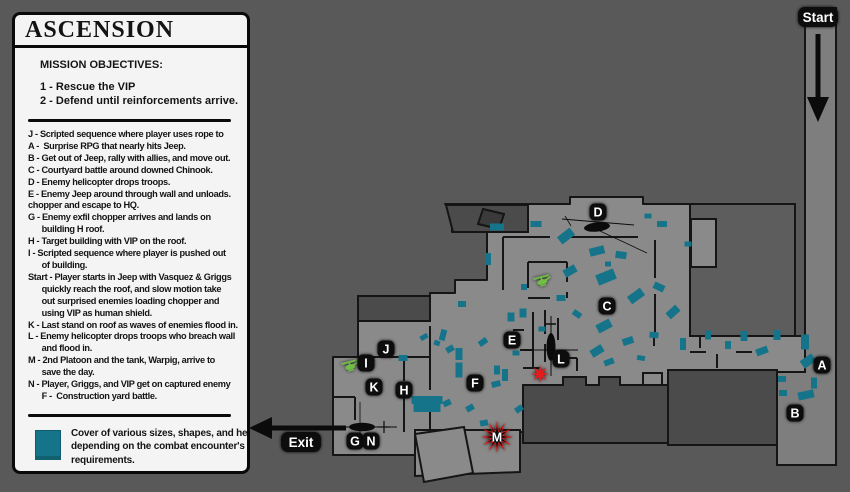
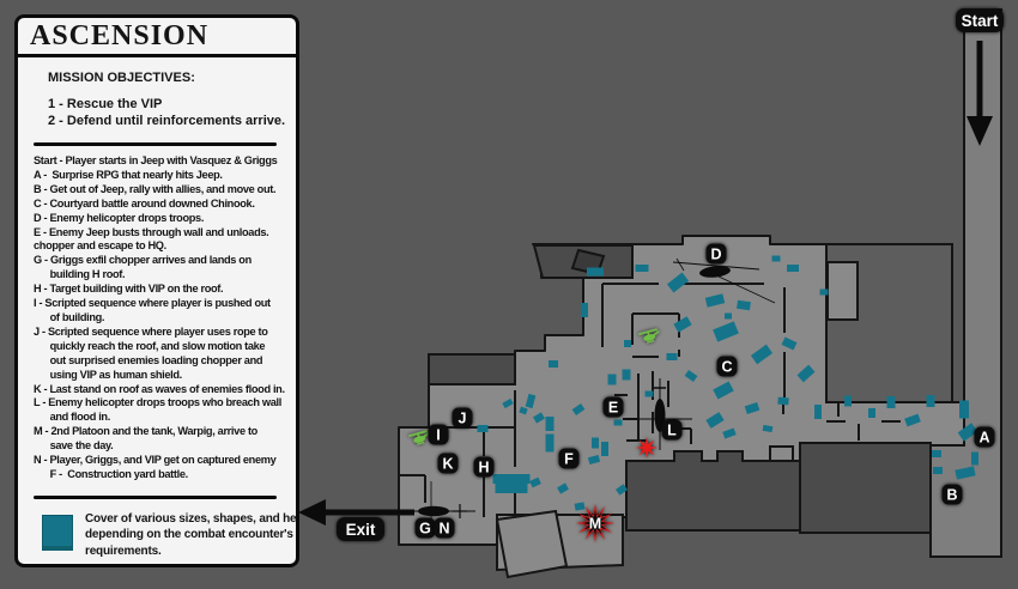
  M
  A
  B
  C
  D
  E
  F
  G
  H
  I
  J
  K
  L
  N
  Start
  Exit
  ASCENSION
  MISSION OBJECTIVES:
  1 - Rescue the VIP
  2 - Defend until reinforcements arrive.
- J - Scripted sequence where player uses rope to
+ Start - Player starts in Jeep with Vasquez & Griggs
  A - Surprise RPG that nearly hits Jeep.
  B - Get out of Jeep, rally with allies, and move out.
  C - Courtyard battle around downed Chinook.
  D - Enemy helicopter drops troops.
- E - Enemy Jeep around through wall and unloads.
+ E - Enemy Jeep busts through wall and unloads.
  chopper and escape to HQ.
- G - Enemy exfil chopper arrives and lands on
+ G - Griggs exfil chopper arrives and lands on
  building H roof.
  H - Target building with VIP on the roof.
  I - Scripted sequence where player is pushed out
  of building.
- Start - Player starts in Jeep with Vasquez & Griggs
+ J - Scripted sequence where player uses rope to
  quickly reach the roof, and slow motion take
  out surprised enemies loading chopper and
  using VIP as human shield.
  K - Last stand on roof as waves of enemies flood in.
  L - Enemy helicopter drops troops who breach wall
  and flood in.
  M - 2nd Platoon and the tank, Warpig, arrive to
  save the day.
  N - Player, Griggs, and VIP get on captured enemy
  F - Construction yard battle.
  Cover of various sizes, shapes, and he
  depending on the combat encounter's
  requirements.
